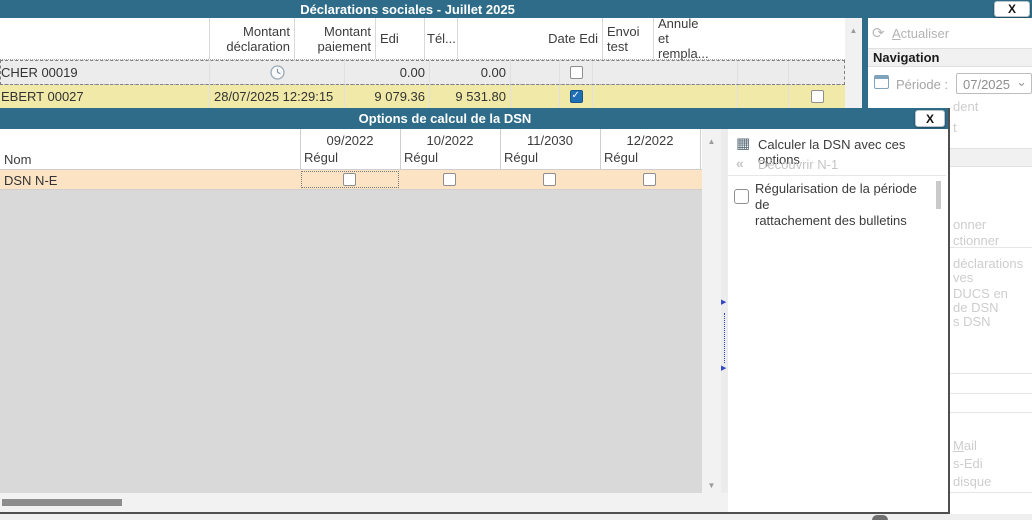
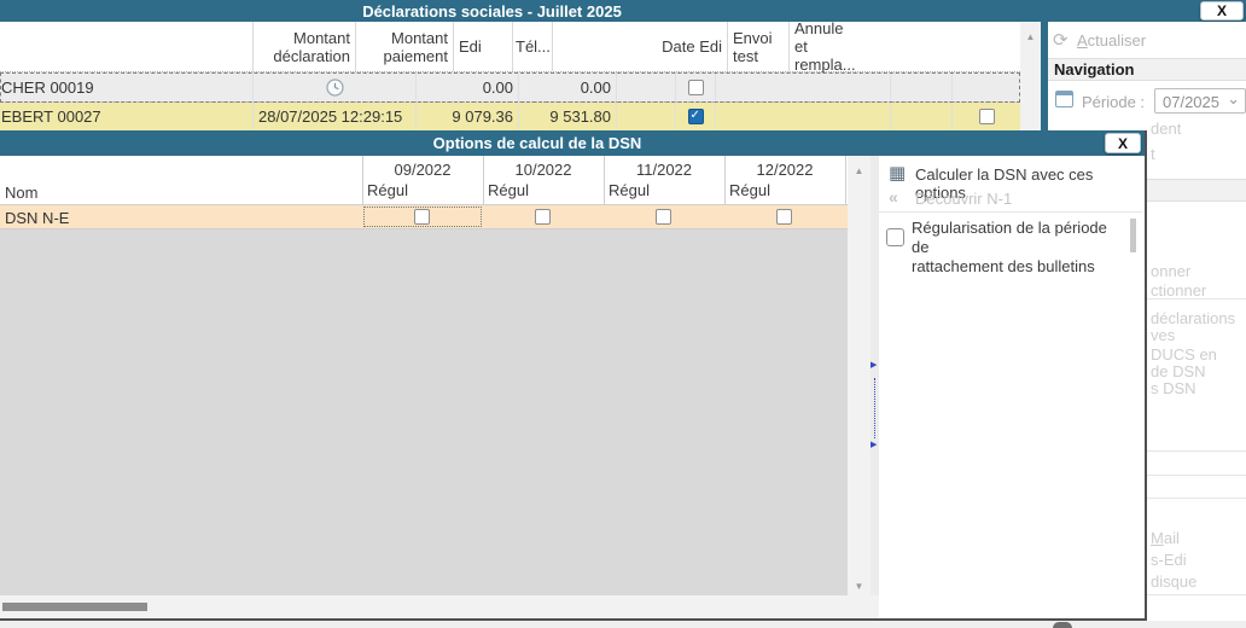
  Déclarations sociales - Juillet 2025
  X
  Montant
  déclaration
  Montant
  paiement
  Edi
  Tél...
  Date Edi
  Envoi
  test
  Annule et
  rempla...
  CHER 00019
  0.00
  0.00
  EBERT 00027
  28/07/2025 12:29:15
  9 079.36
  9 531.80
  ▲
  ⟳
  Actualiser
  Navigation
  Période :
  07/2025
  ⌄
  dent
  t
  onner
  ctionner
  déclarations
  ves
  DUCS en
  de DSN
  s DSN
  Mail
  s-Edi
  disque
  Options de calcul de la DSN
  X
  Nom
  09/2022
  10/2022
- 11/2030
+ 11/2022
  12/2022
  Régul
  Régul
  Régul
  Régul
  DSN N-E
  ▲
  ▼
  ▦
  Calculer la DSN avec ces options
  «
  Découvrir N-1
  Régularisation de la période de
  rattachement des bulletins
